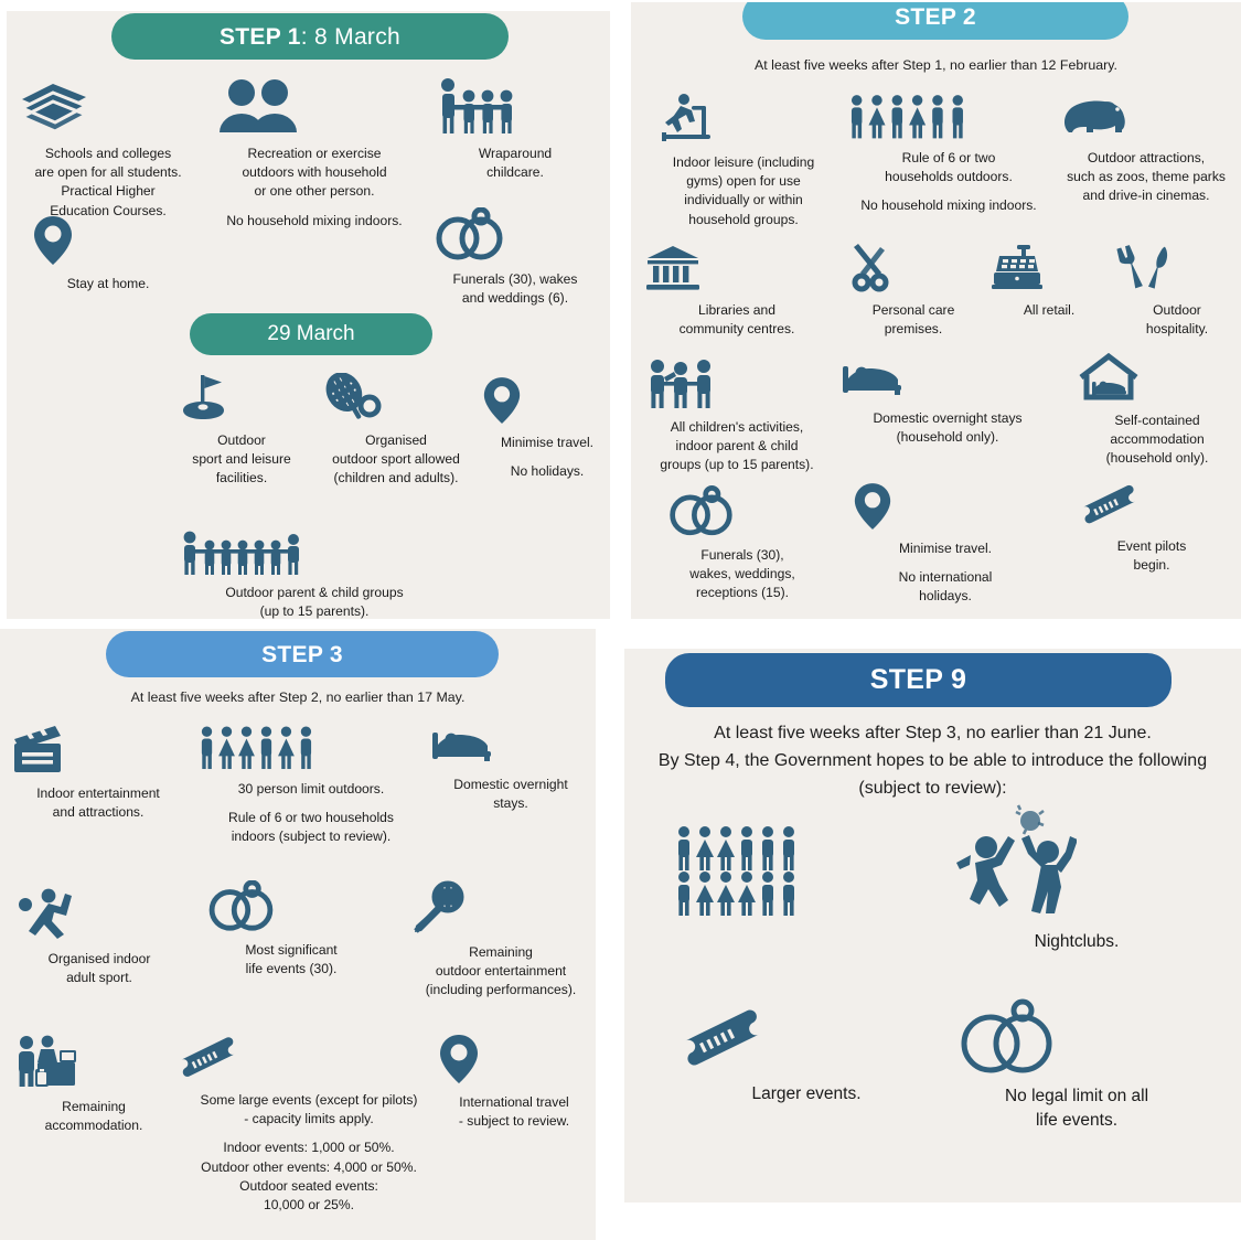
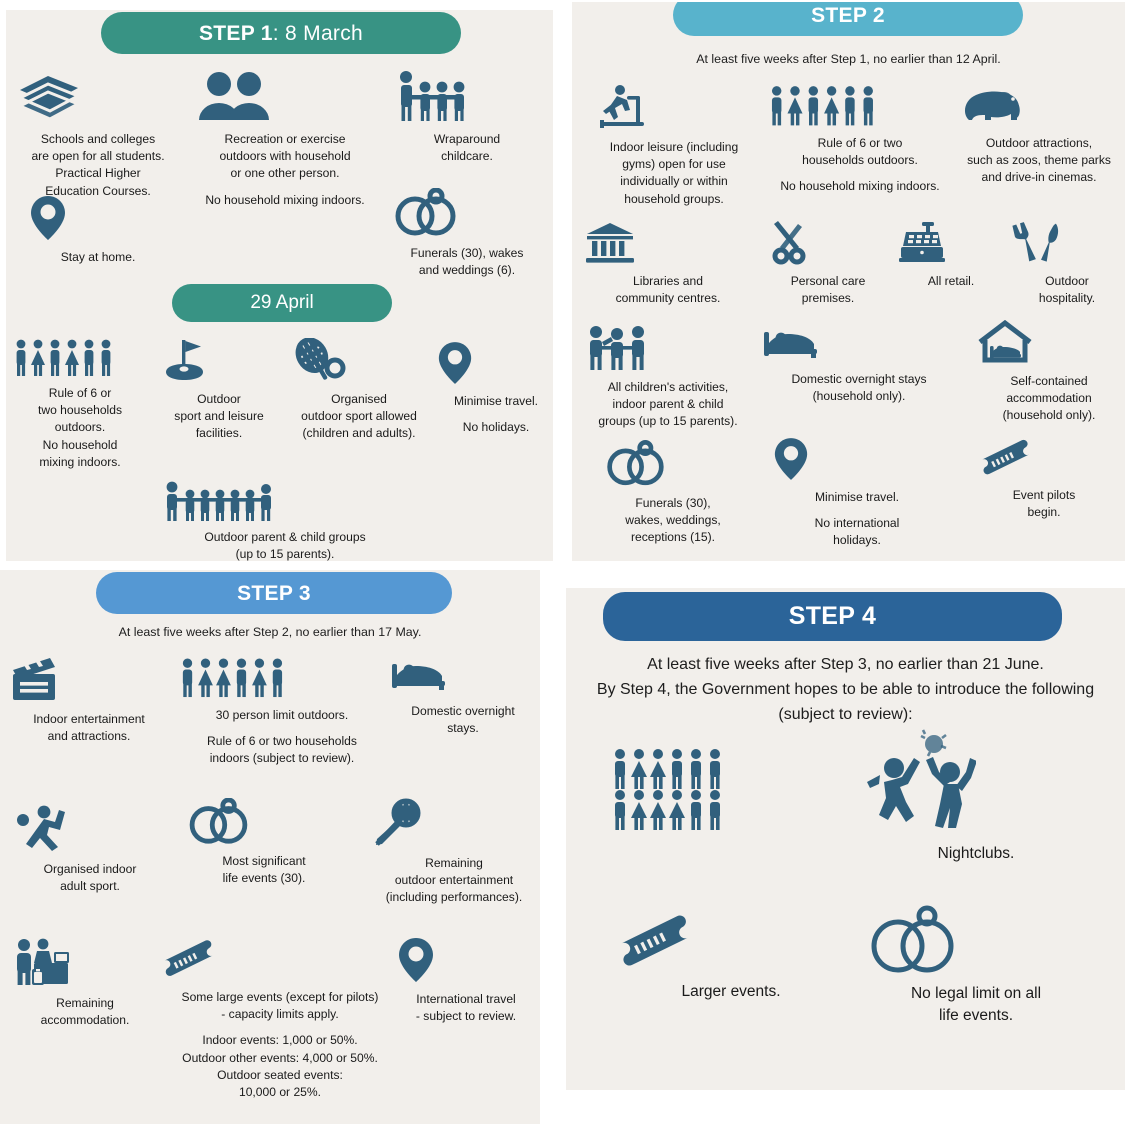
  STEP 1
  : 8 March
  Schools and colleges
  are open for all students.
  Practical Higher
  Education Courses.
  Recreation or exercise
  outdoors with household
  or one other person.
  No household mixing indoors.
  Wraparound
  childcare.
  Stay at home.
  Funerals (30), wakes
  and weddings (6).
- 29 March
+ 29 April
+ Rule of 6 or
+ two households
+ outdoors.
+ No household
+ mixing indoors.
  Outdoor
  sport and leisure
  facilities.
  Organised
  outdoor sport allowed
  (children and adults).
  Minimise travel.
  No holidays.
  Outdoor parent & child groups
  (up to 15 parents).
  STEP 2
- At least five weeks after Step 1, no earlier than 12 February.
+ At least five weeks after Step 1, no earlier than 12 April.
  Indoor leisure (including
  gyms) open for use
  individually or within
  household groups.
  Rule of 6 or two
  households outdoors.
  No household mixing indoors.
  Outdoor attractions,
  such as zoos, theme parks
  and drive-in cinemas.
  Libraries and
  community centres.
  Personal care
  premises.
  All retail.
  Outdoor
  hospitality.
  All children's activities,
  indoor parent & child
  groups (up to 15 parents).
  Domestic overnight stays
  (household only).
  Self-contained
  accommodation
  (household only).
  Funerals (30),
  wakes, weddings,
  receptions (15).
  Minimise travel.
  No international
  holidays.
  Event pilots
  begin.
  STEP 3
  At least five weeks after Step 2, no earlier than 17 May.
  Indoor entertainment
  and attractions.
  30 person limit outdoors.
  Rule of 6 or two households
  indoors (subject to review).
  Domestic overnight
  stays.
  Organised indoor
  adult sport.
  Most significant
  life events (30).
  Remaining
  outdoor entertainment
  (including performances).
  Remaining
  accommodation.
  Some large events (except for pilots)
  - capacity limits apply.
  Indoor events: 1,000 or 50%.
  Outdoor other events: 4,000 or 50%.
  Outdoor seated events:
  10,000 or 25%.
  International travel
  - subject to review.
- STEP 9
+ STEP 4
  At least five weeks after Step 3, no earlier than 21 June.
  By Step 4, the Government hopes to be able to introduce the following
  (subject to review):
  Nightclubs.
  Larger events.
  No legal limit on all
  life events.
